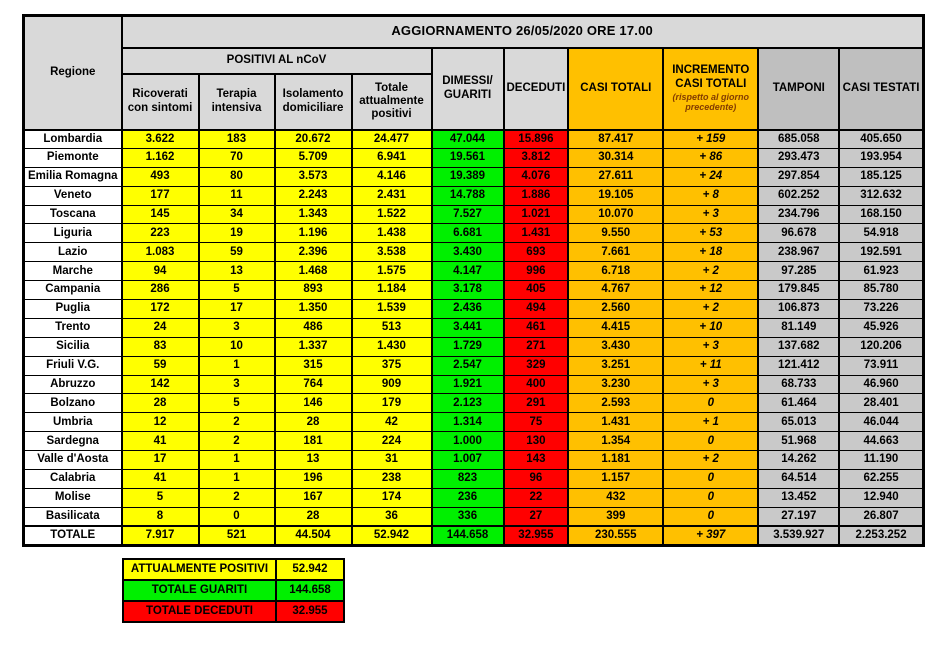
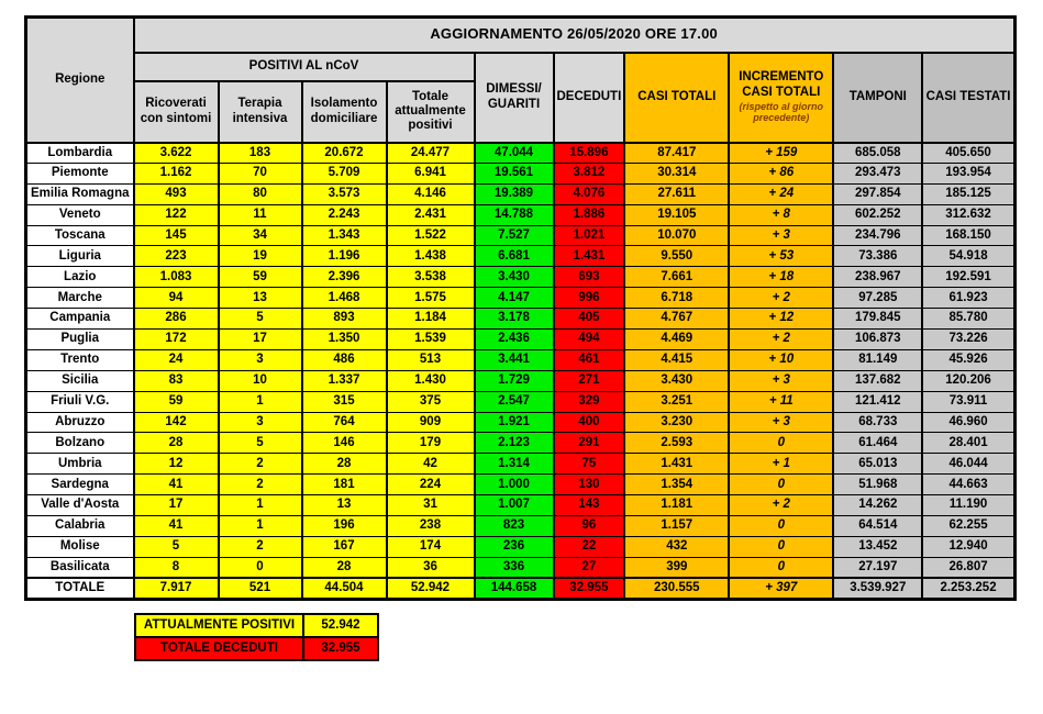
  Regione	AGGIORNAMENTO 26/05/2020 ORE 17.00
  POSITIVI AL nCoV	DIMESSI/ GUARITI	DECEDUTI	CASI TOTALI	INCREMENTO CASI TOTALI (rispetto al giorno precedente)	TAMPONI	CASI TESTATI
  Ricoverati con sintomi	Terapia intensiva	Isolamento domiciliare	Totale attualmente positivi
  Lombardia	3.622	183	20.672	24.477	47.044	15.896	87.417	+ 159	685.058	405.650
  Piemonte	1.162	70	5.709	6.941	19.561	3.812	30.314	+ 86	293.473	193.954
  Emilia Romagna	493	80	3.573	4.146	19.389	4.076	27.611	+ 24	297.854	185.125
- Veneto	177	11	2.243	2.431	14.788	1.886	19.105	+ 8	602.252	312.632
+ Veneto	122	11	2.243	2.431	14.788	1.886	19.105	+ 8	602.252	312.632
  Toscana	145	34	1.343	1.522	7.527	1.021	10.070	+ 3	234.796	168.150
- Liguria	223	19	1.196	1.438	6.681	1.431	9.550	+ 53	96.678	54.918
+ Liguria	223	19	1.196	1.438	6.681	1.431	9.550	+ 53	73.386	54.918
  Lazio	1.083	59	2.396	3.538	3.430	693	7.661	+ 18	238.967	192.591
  Marche	94	13	1.468	1.575	4.147	996	6.718	+ 2	97.285	61.923
  Campania	286	5	893	1.184	3.178	405	4.767	+ 12	179.845	85.780
- Puglia	172	17	1.350	1.539	2.436	494	2.560	+ 2	106.873	73.226
+ Puglia	172	17	1.350	1.539	2.436	494	4.469	+ 2	106.873	73.226
  Trento	24	3	486	513	3.441	461	4.415	+ 10	81.149	45.926
  Sicilia	83	10	1.337	1.430	1.729	271	3.430	+ 3	137.682	120.206
  Friuli V.G.	59	1	315	375	2.547	329	3.251	+ 11	121.412	73.911
  Abruzzo	142	3	764	909	1.921	400	3.230	+ 3	68.733	46.960
  Bolzano	28	5	146	179	2.123	291	2.593	0	61.464	28.401
  Umbria	12	2	28	42	1.314	75	1.431	+ 1	65.013	46.044
  Sardegna	41	2	181	224	1.000	130	1.354	0	51.968	44.663
  Valle d'Aosta	17	1	13	31	1.007	143	1.181	+ 2	14.262	11.190
  Calabria	41	1	196	238	823	96	1.157	0	64.514	62.255
  Molise	5	2	167	174	236	22	432	0	13.452	12.940
  Basilicata	8	0	28	36	336	27	399	0	27.197	26.807
  TOTALE	7.917	521	44.504	52.942	144.658	32.955	230.555	+ 397	3.539.927	2.253.252
  ATTUALMENTE POSITIVI	52.942
- TOTALE GUARITI	144.658
  TOTALE DECEDUTI	32.955
